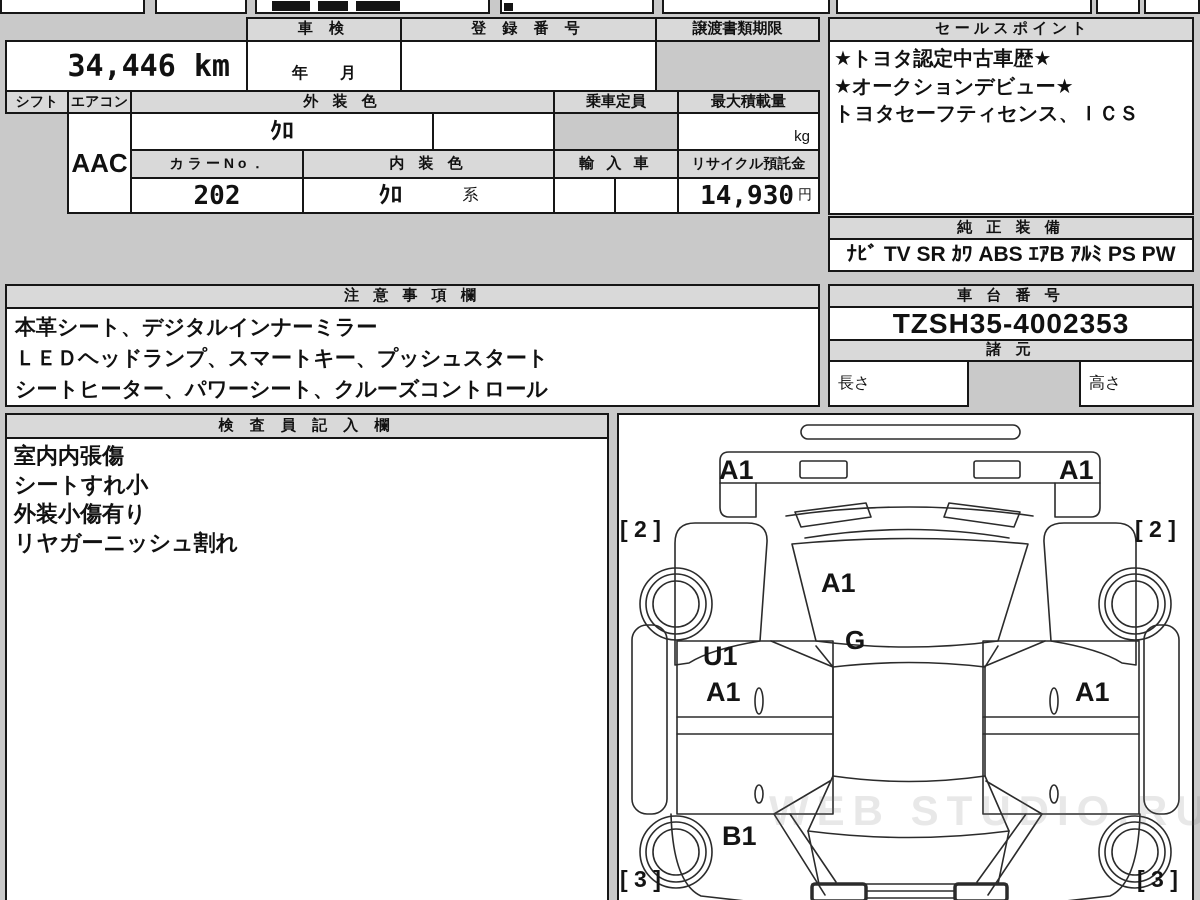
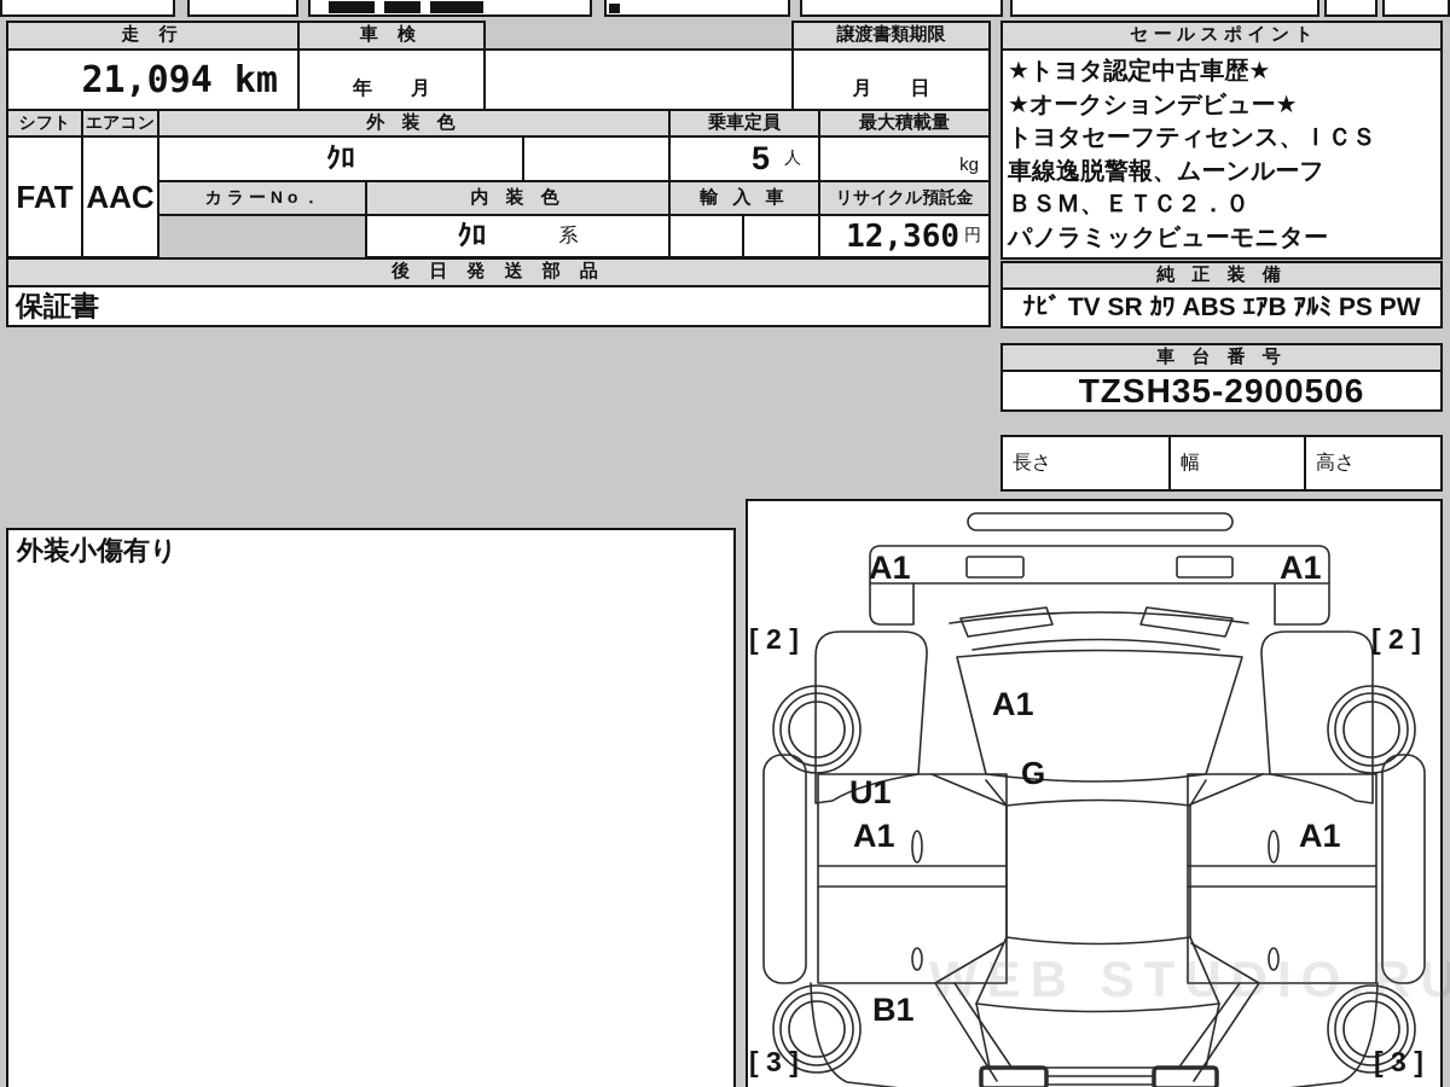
+ 走 行
  車 検
- 登 録 番 号
  譲渡書類期限
- 34,446 km
+ 21,094 km
  年 月
+ 月 日
  シフト
  エアコン
  外 装 色
  乗車定員
  最大積載量
+ FAT
  AAC
  ｸﾛ
+ 5
+ 人
  kg
  カ ラ ー N o ．
  内 装 色
  輸 入 車
  リサイクル預託金
- 202
  ｸﾛ
  系
- 14,930
+ 12,360
  円
+ 後 日 発 送 部 品
+ 保証書
  セ ー ル ス ポ イ ン ト
  ★トヨタ認定中古車歴★
  ★オークションデビュー★
  トヨタセーフティセンス、ＩＣＳ
+ 車線逸脱警報、ムーンルーフ
+ ＢＳＭ、ＥＴＣ２．０
+ パノラミックビューモニター
  純 正 装 備
  ﾅﾋﾞ TV SR ｶﾜ ABS ｴｱB ｱﾙﾐ PS PW
- 注 意 事 項 欄
- 本革シート、デジタルインナーミラー
- ＬＥＤヘッドランプ、スマートキー、プッシュスタート
- シートヒーター、パワーシート、クルーズコントロール
  車 台 番 号
- TZSH35-4002353
+ TZSH35-2900506
- 諸 元
  長さ
+ 幅
  高さ
- 検 査 員 記 入 欄
- 室内内張傷
- シートすれ小
  外装小傷有り
- リヤガーニッシュ割れ
  WEB STUDIO.RU
  A1
  A1
  A1
  G
  [ 2 ]
  [ 2 ]
  U1
  A1
  A1
  B1
  [ 3 ]
  [ 3 ]
